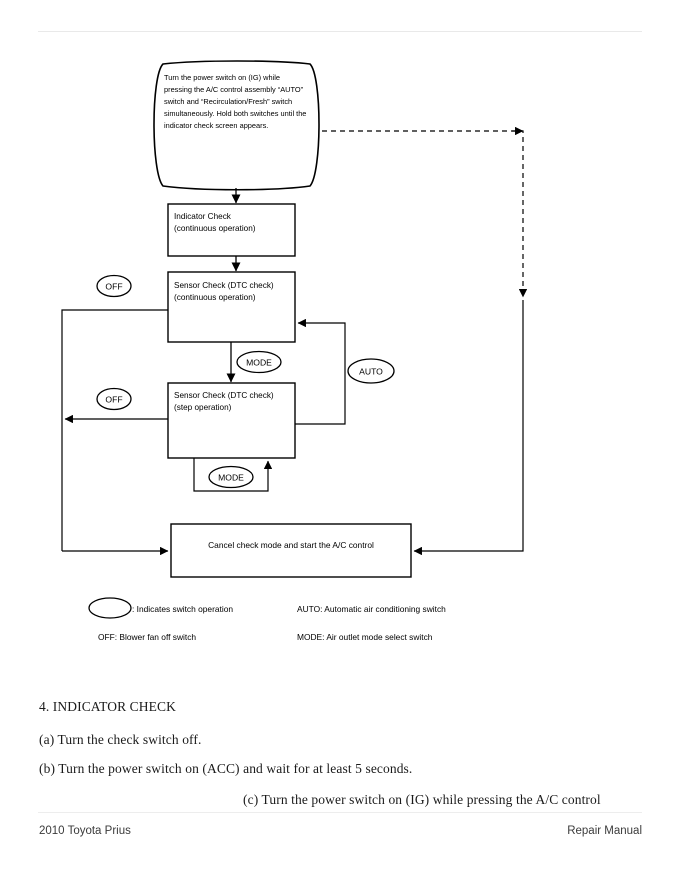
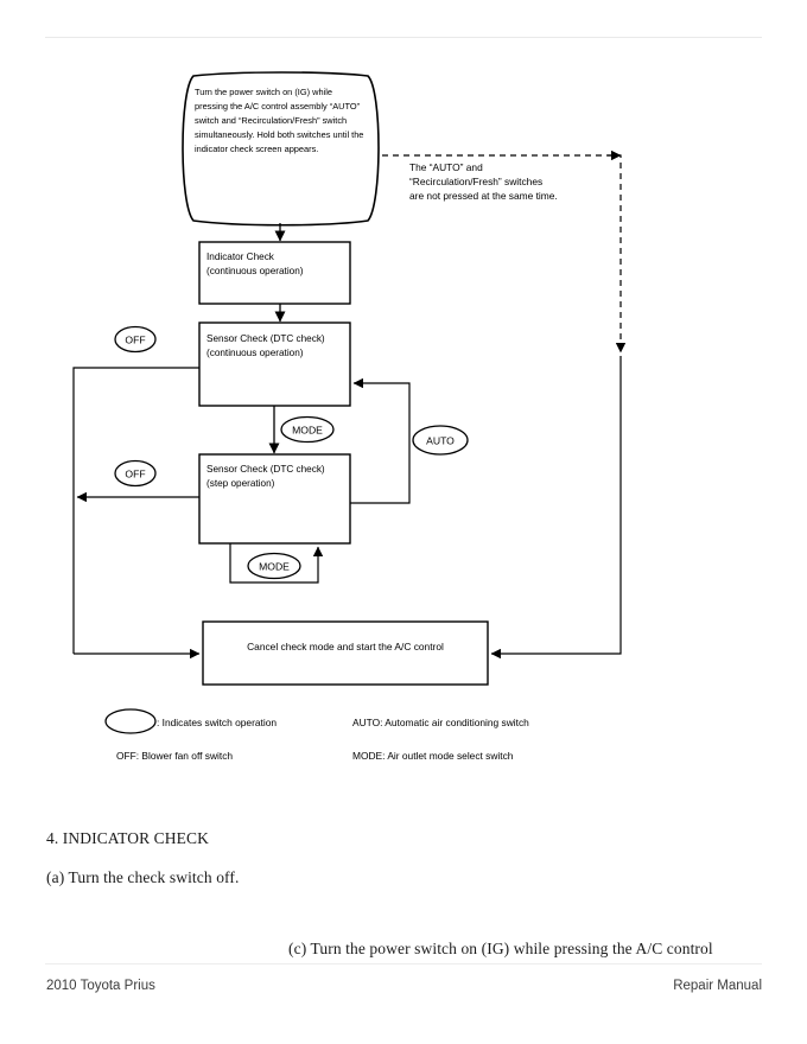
  Turn the power switch on (IG) while pressing the A/C control assembly “AUTO” switch and “Recirculation/Fresh” switch simultaneously. Hold both switches until the indicator check screen appears.
+ The “AUTO” and “Recirculation/Fresh” switches are not pressed at the same time.
  Indicator Check (continuous operation)
  Sensor Check (DTC check) (continuous operation)
  OFF
  MODE
  AUTO
  Sensor Check (DTC check) (step operation)
  OFF
  MODE
  Cancel check mode and start the A/C control
  : Indicates switch operation
  AUTO: Automatic air conditioning switch
  OFF: Blower fan off switch
  MODE: Air outlet mode select switch
  4. INDICATOR CHECK
  (a) Turn the check switch off.
- (b) Turn the power switch on (ACC) and wait for at least 5 seconds.
  (c) Turn the power switch on (IG) while pressing the A/C control
  2010 Toyota Prius
  Repair Manual
